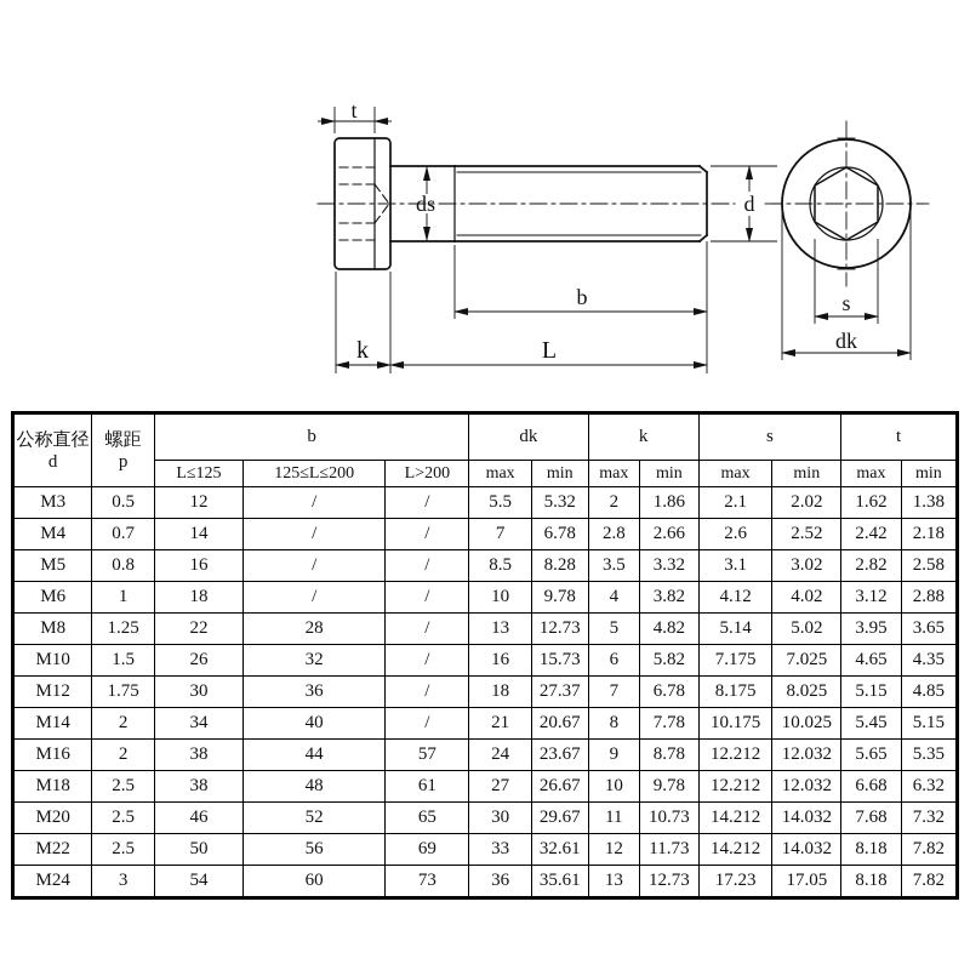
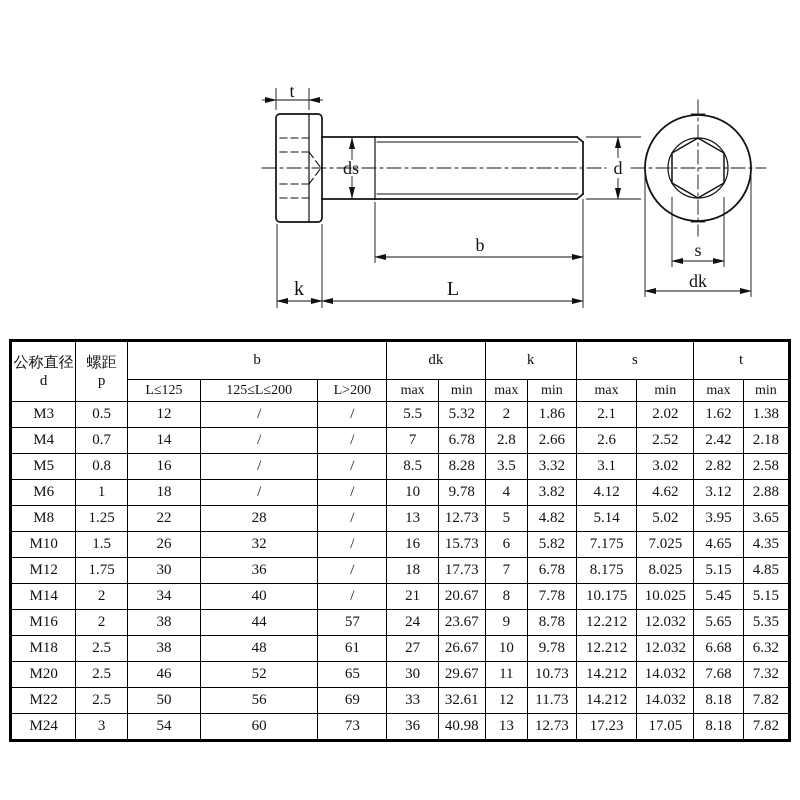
  t
  ds
  d
  b
  k
  L
  s
  dk
  公称直径 d	螺距 p	b	dk	k	s	t
  L≤125	125≤L≤200	L>200	max	min	max	min	max	min	max	min
  M3	0.5	12	/	/	5.5	5.32	2	1.86	2.1	2.02	1.62	1.38
  M4	0.7	14	/	/	7	6.78	2.8	2.66	2.6	2.52	2.42	2.18
  M5	0.8	16	/	/	8.5	8.28	3.5	3.32	3.1	3.02	2.82	2.58
- M6	1	18	/	/	10	9.78	4	3.82	4.12	4.02	3.12	2.88
+ M6	1	18	/	/	10	9.78	4	3.82	4.12	4.62	3.12	2.88
  M8	1.25	22	28	/	13	12.73	5	4.82	5.14	5.02	3.95	3.65
  M10	1.5	26	32	/	16	15.73	6	5.82	7.175	7.025	4.65	4.35
- M12	1.75	30	36	/	18	27.37	7	6.78	8.175	8.025	5.15	4.85
+ M12	1.75	30	36	/	18	17.73	7	6.78	8.175	8.025	5.15	4.85
  M14	2	34	40	/	21	20.67	8	7.78	10.175	10.025	5.45	5.15
  M16	2	38	44	57	24	23.67	9	8.78	12.212	12.032	5.65	5.35
  M18	2.5	38	48	61	27	26.67	10	9.78	12.212	12.032	6.68	6.32
  M20	2.5	46	52	65	30	29.67	11	10.73	14.212	14.032	7.68	7.32
  M22	2.5	50	56	69	33	32.61	12	11.73	14.212	14.032	8.18	7.82
- M24	3	54	60	73	36	35.61	13	12.73	17.23	17.05	8.18	7.82
+ M24	3	54	60	73	36	40.98	13	12.73	17.23	17.05	8.18	7.82
